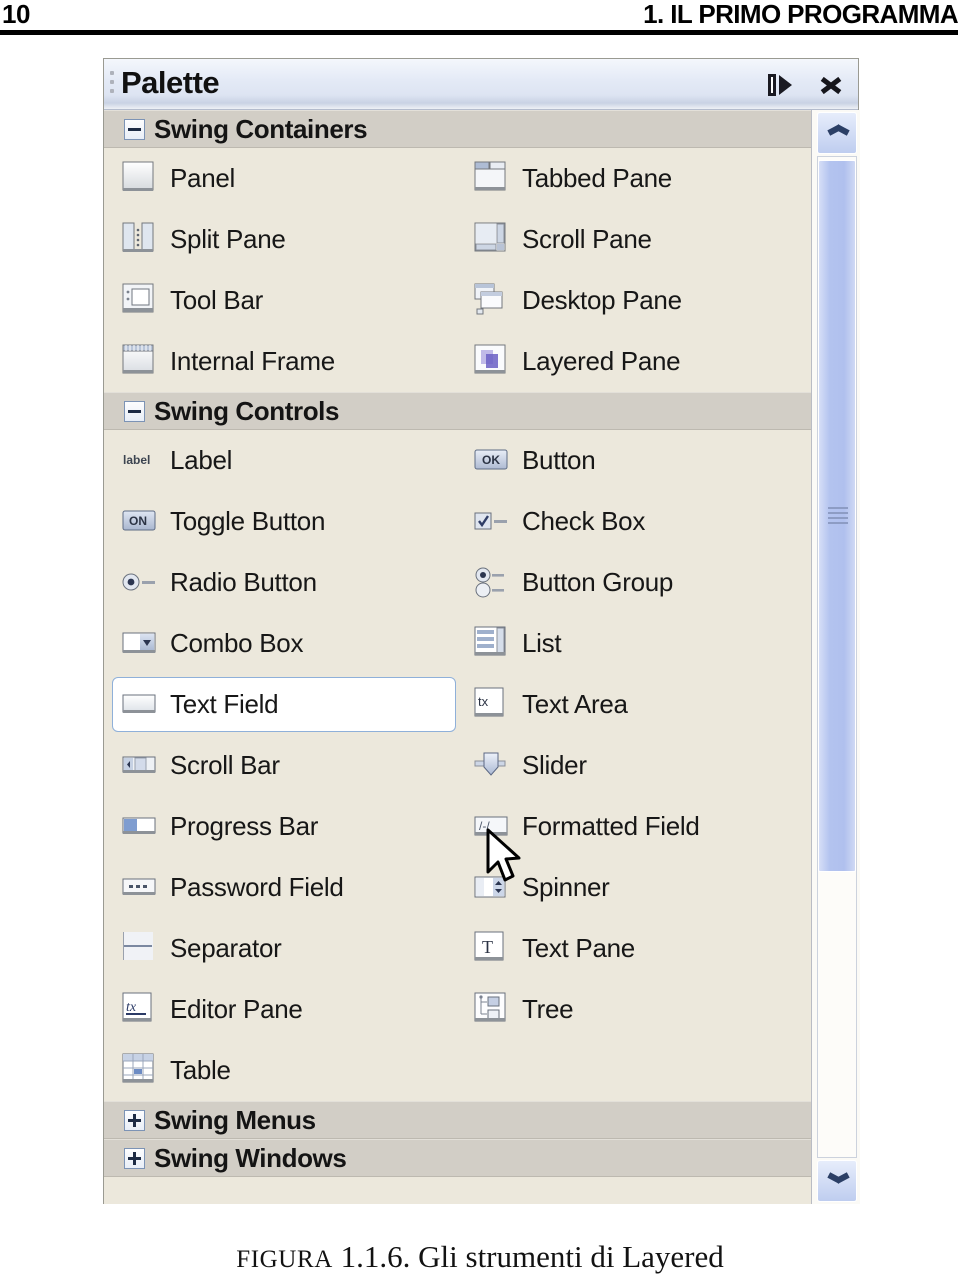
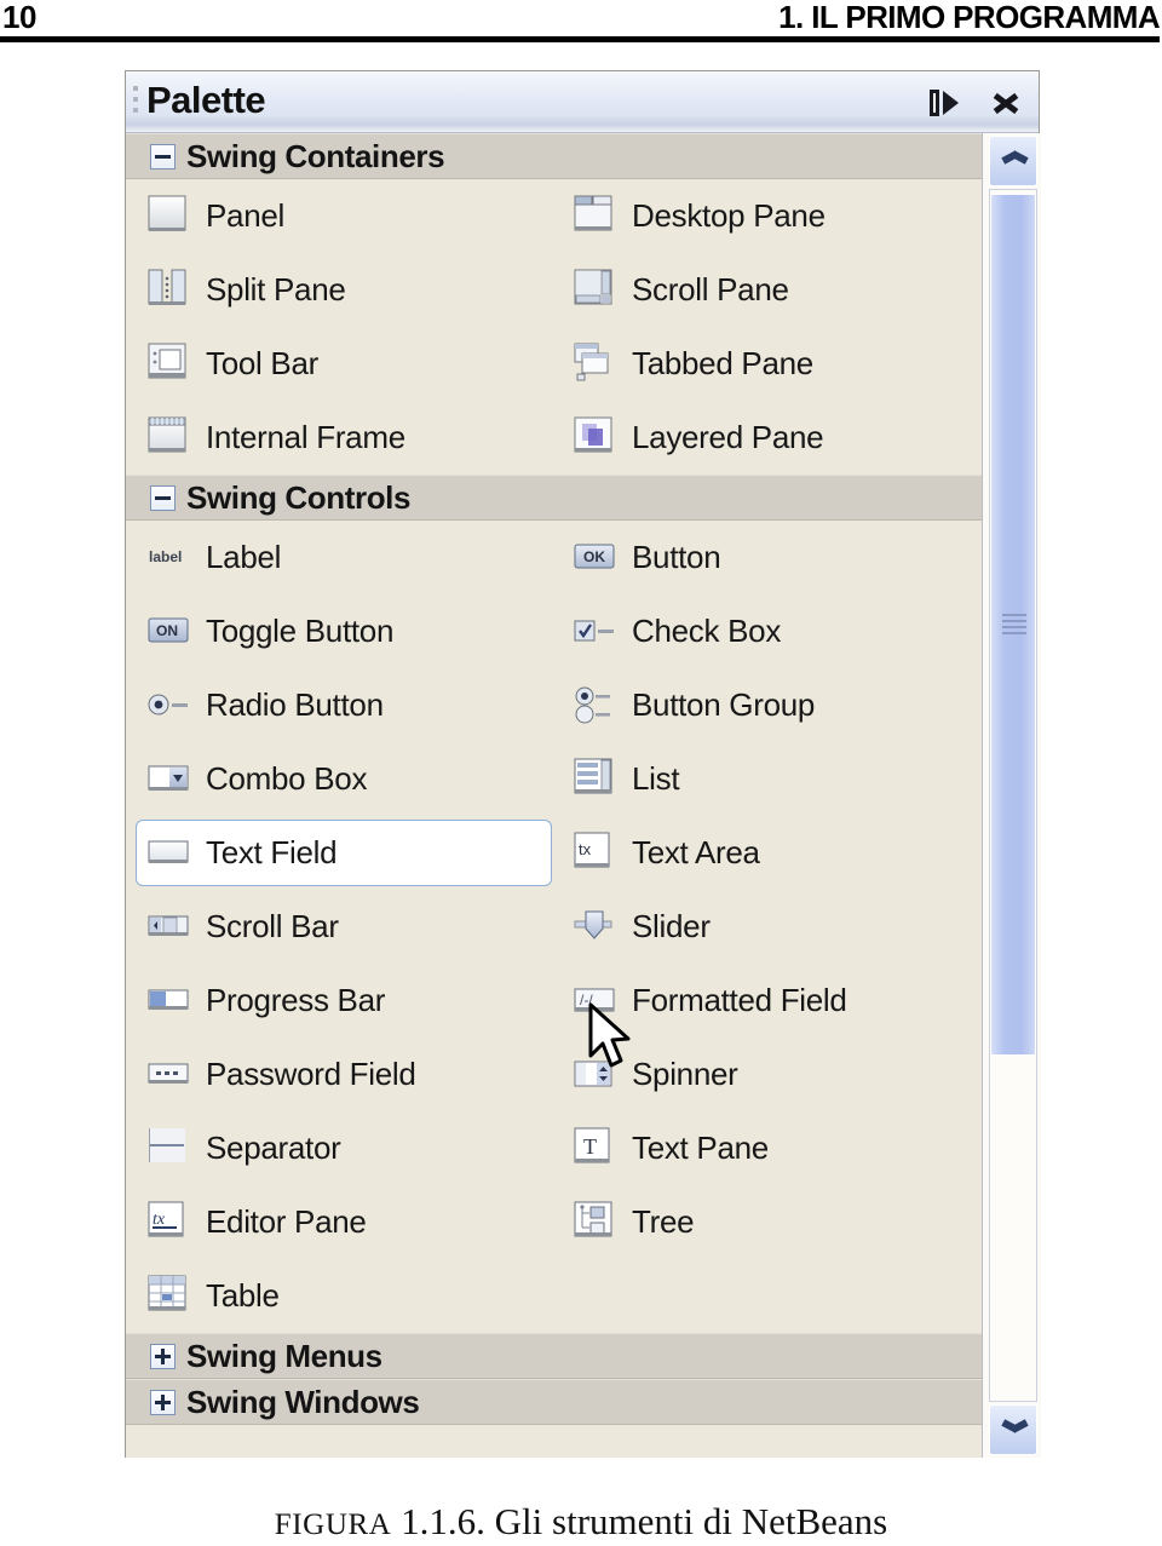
  10
  1. IL PRIMO PROGRAMMA
  Palette
  Swing Containers
  Panel
- Tabbed Pane
+ Desktop Pane
  Split Pane
  Scroll Pane
  Tool Bar
- Desktop Pane
+ Tabbed Pane
  Internal Frame
  Layered Pane
  Swing Controls
  label
  Label
  OK
  Button
  ON
  Toggle Button
  Check Box
  Radio Button
  Button Group
  Combo Box
  List
  Text Field
  tx
  Text Area
  Scroll Bar
  Slider
  Progress Bar
  /-/
  Formatted Field
  Password Field
  Spinner
  Separator
  T
  Text Pane
  tx
  Editor Pane
  Tree
  Table
  Swing Menus
  Swing Windows
- FIGURA 1.1.6. Gli strumenti di Layered
+ FIGURA 1.1.6. Gli strumenti di NetBeans
